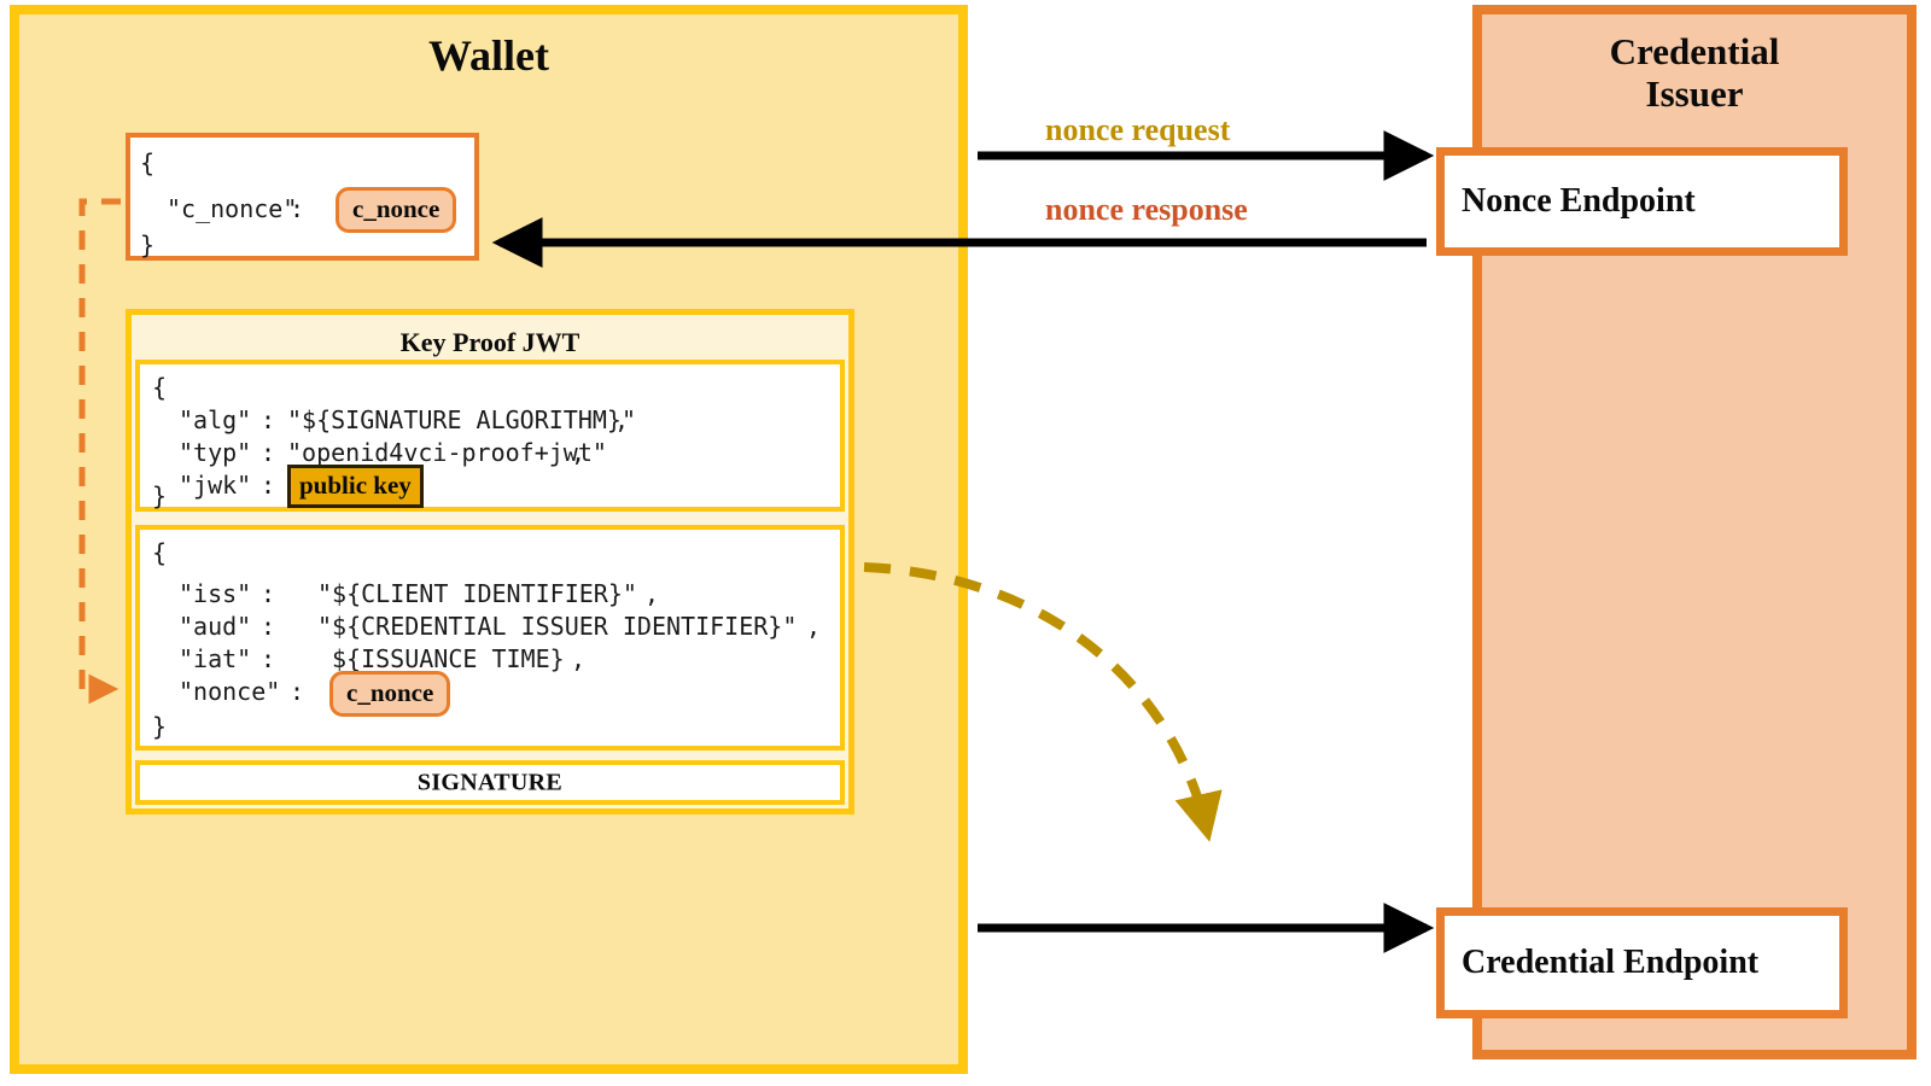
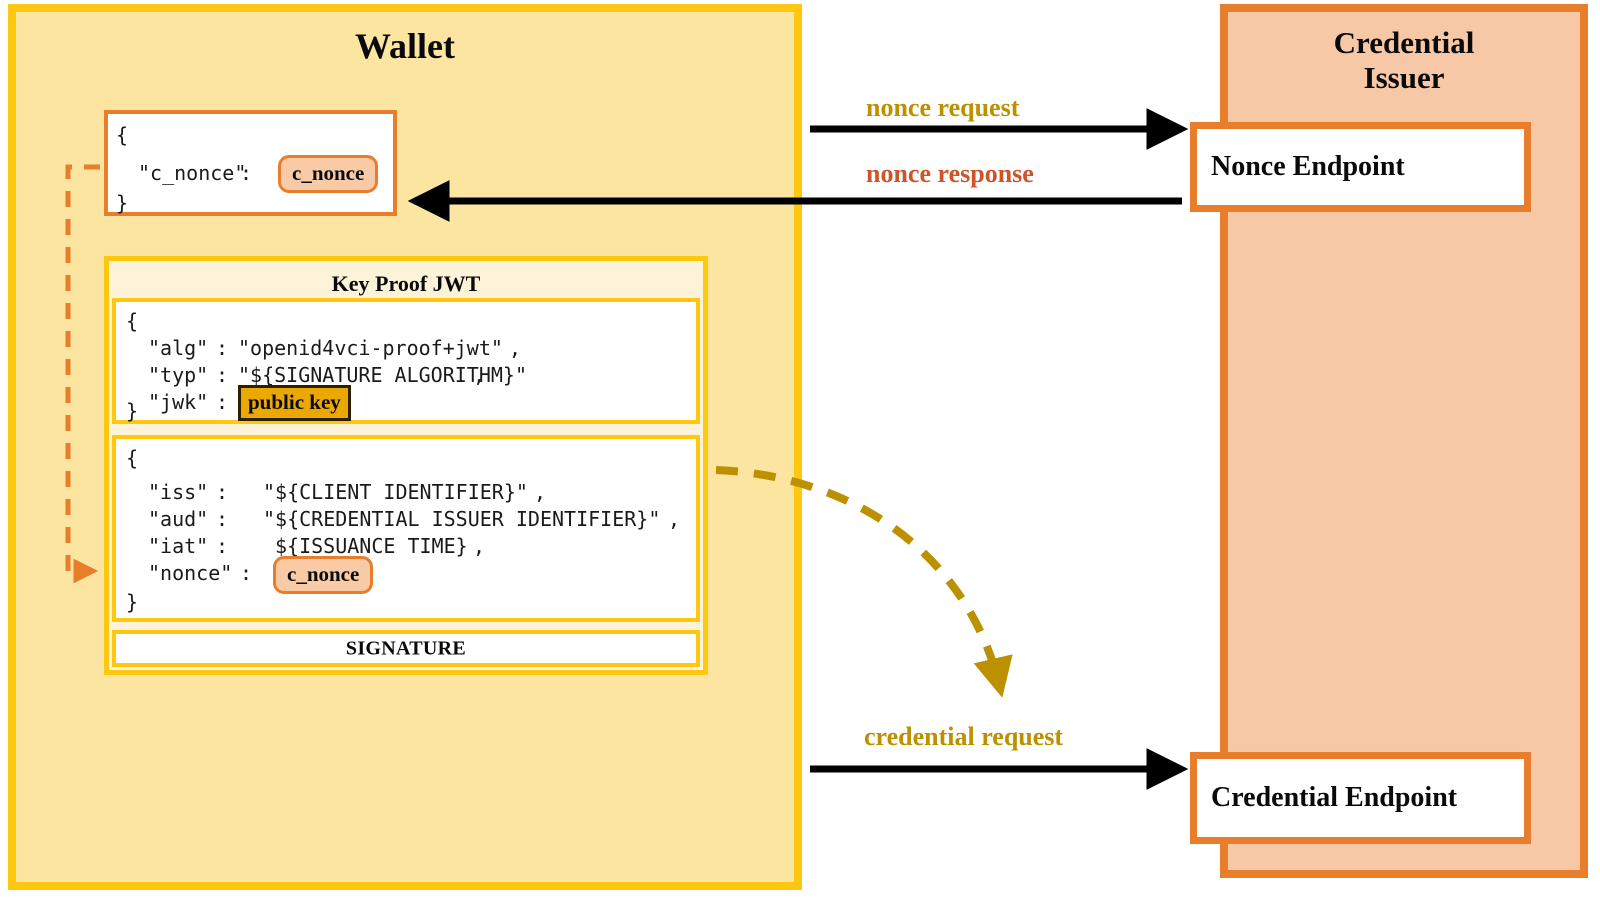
  Wallet
  {
  "c_nonce"
  :
  c_nonce
  }
  Key Proof JWT
  {
  "alg"
  :
- "${SIGNATURE ALGORITHM}"
+ "openid4vci-proof+jwt"
  ,
  "typ"
  :
- "openid4vci-proof+jwt"
+ "${SIGNATURE ALGORITHM}"
  ,
  "jwk"
  :
  public key
  }
  {
  "iss"
  :
  "${CLIENT IDENTIFIER}"
  ,
  "aud"
  :
  "${CREDENTIAL ISSUER IDENTIFIER}"
  ,
  "iat"
  :
  ${ISSUANCE TIME}
  ,
  "nonce"
  :
  c_nonce
  }
  SIGNATURE
  Credential
  Issuer
  Nonce Endpoint
  Credential Endpoint
  nonce request
  nonce response
+ credential request
